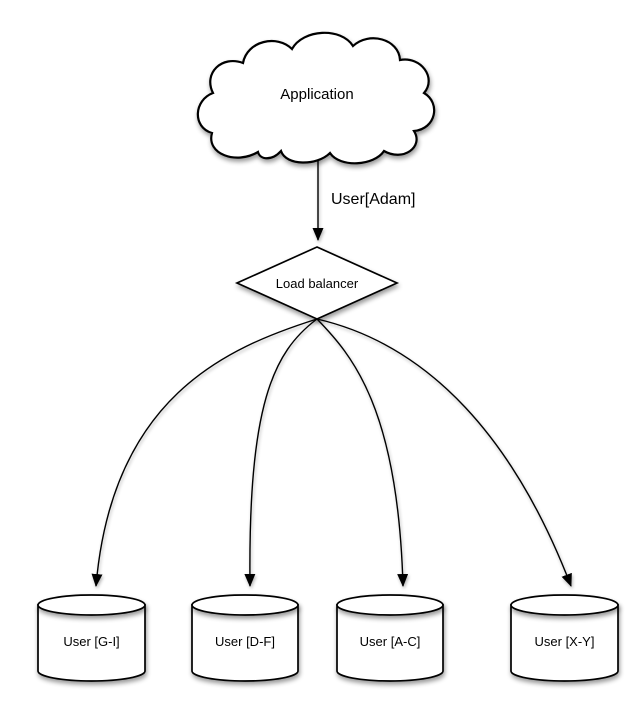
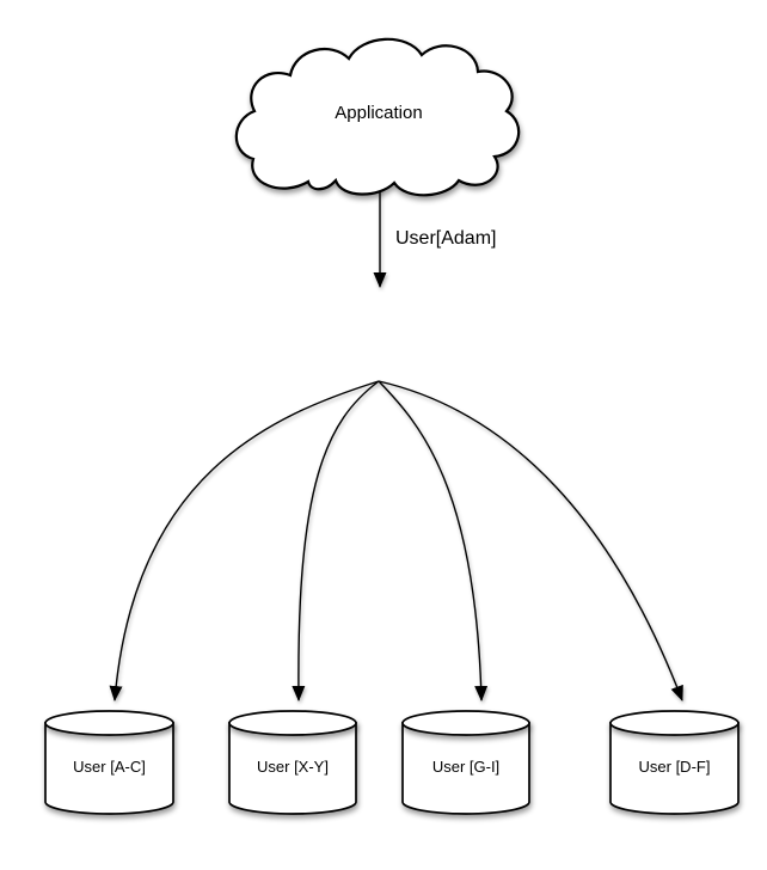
  Application
  User[Adam]
- Load balancer
- User [G-I]
+ User [A-C]
- User [D-F]
+ User [X-Y]
- User [A-C]
+ User [G-I]
- User [X-Y]
+ User [D-F]
